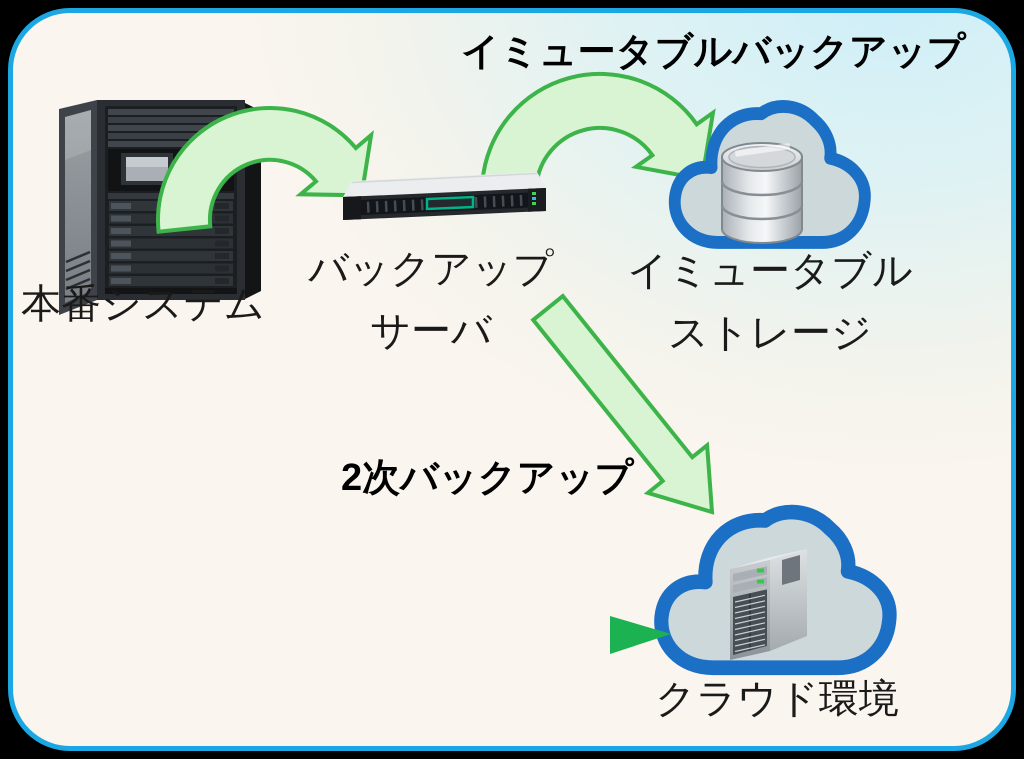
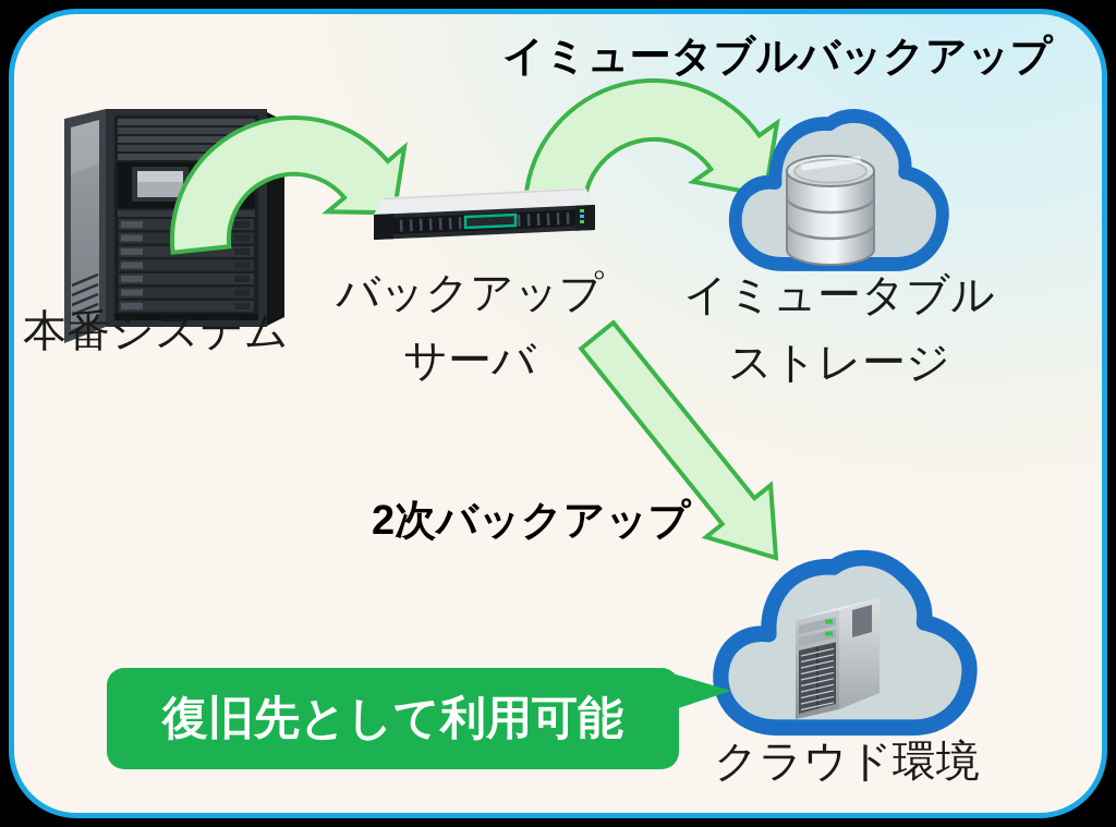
  イミュータブルバックアップ
  2次バックアップ
  本番システム
  バックアップ
  サーバ
  イミュータブル
  ストレージ
  クラウド環境
+ 復旧先として利用可能
